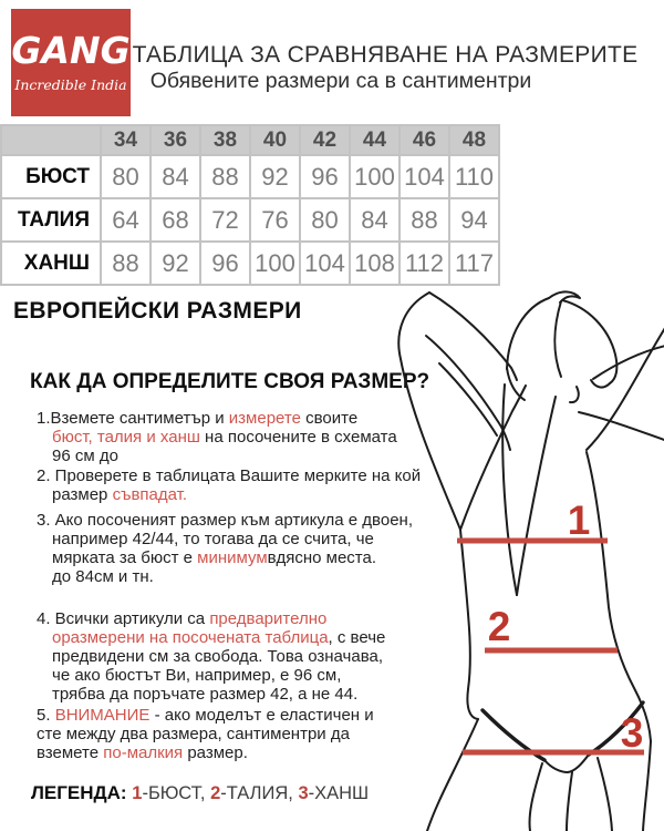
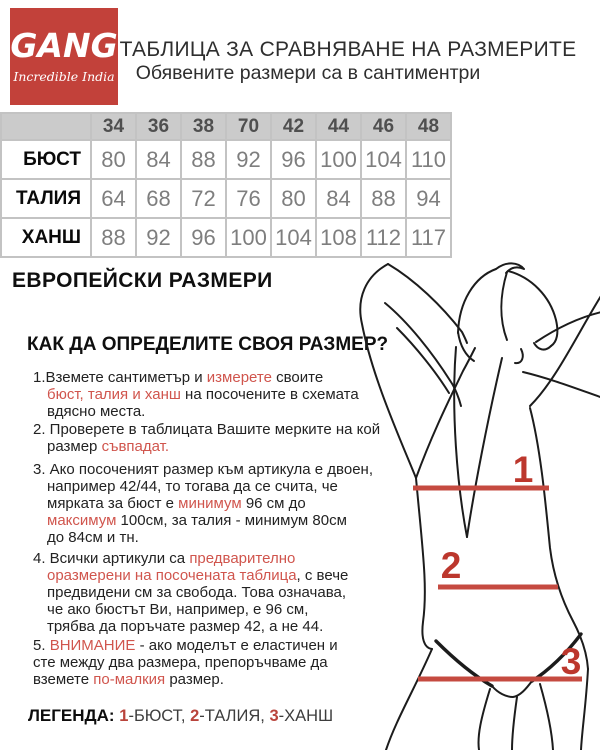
  GANG
  Incredible India
  ТАБЛИЦА ЗА СРАВНЯВАНЕ НА РАЗМЕРИТЕ
  Обявените размери са в сантиментри
- 	34	36	38	40	42	44	46	48
+ 	34	36	38	70	42	44	46	48
  БЮСТ	80	84	88	92	96	100	104	110
  ТАЛИЯ	64	68	72	76	80	84	88	94
  ХАНШ	88	92	96	100	104	108	112	117
  ЕВРОПЕЙСКИ РАЗМЕРИ
  КАК ДА ОПРЕДЕЛИТЕ СВОЯ РАЗМЕР?
  1.Вземете сантиметър и измерете своите
  бюст, талия и ханш на посочените в схемата
- 96 см до
+ вдясно места.
  2. Проверете в таблицата Вашите мерките на кой
  размер съвпадат.
  3. Ако посоченият размер към артикула е двоен,
  например 42/44, то тогава да се счита, че
- мярката за бюст е минимумвдясно места.
+ мярката за бюст е минимум 96 см до
+ максимум 100см, за талия - минимум 80см
  до 84см и тн.
  4. Всички артикули са предварително
  оразмерени на посочената таблица, с вече
  предвидени см за свобода. Това означава,
  че ако бюстът Ви, например, е 96 см,
  трябва да поръчате размер 42, а не 44.
  5. ВНИМАНИЕ - ако моделът е еластичен и
- сте между два размера, сантиментри да
+ сте между два размера, препоръчваме да
  вземете по-малкия размер.
  ЛЕГЕНДА: 1-БЮСТ, 2-ТАЛИЯ, 3-ХАНШ
  1
  2
  3
